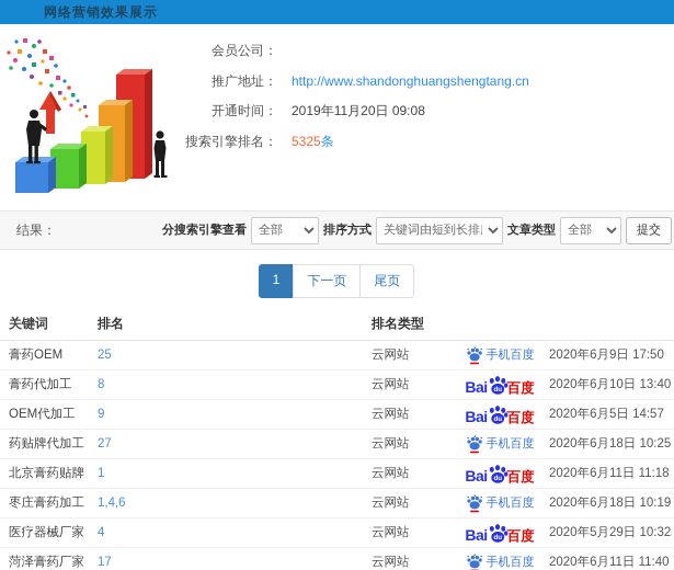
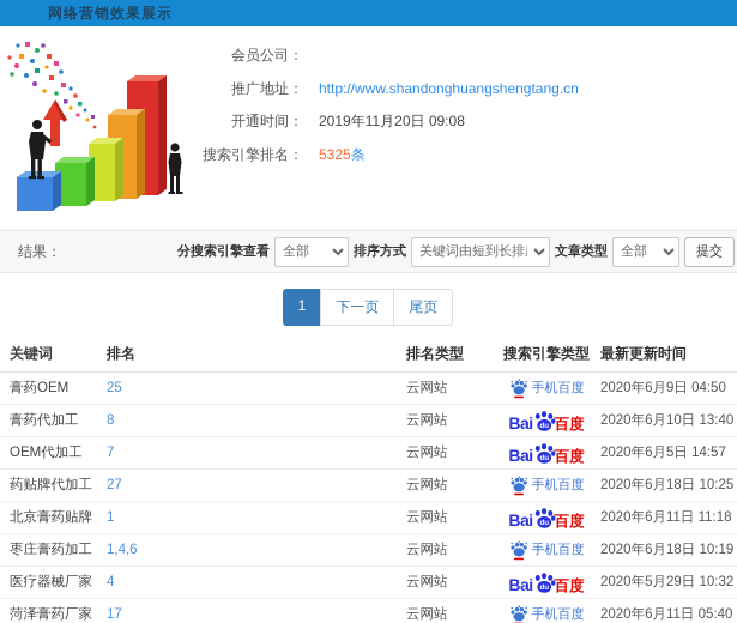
  网络营销效果展示
  会员公司：
  推广地址：
  http://www.shandonghuangshengtang.cn
  开通时间：
  2019年11月20日 09:08
  搜索引擎排名：
  5325条
  结果：
  分搜索引擎查看
  全部
  排序方式
  关键词由短到长排
  文章类型
  全部
  提交
  1
  下一页
  尾页
  关键词
  排名
  排名类型
+ 搜索引擎类型
+ 最新更新时间
  膏药OEM
  25
  云网站
  手机百度
- 2020年6月9日 17:50
+ 2020年6月9日 04:50
  膏药代加工
  8
  云网站
  Bai
  百度
  2020年6月10日 13:40
  OEM代加工
- 9
+ 7
  云网站
  Bai
  百度
  2020年6月5日 14:57
  药贴牌代加工
  27
  云网站
  手机百度
  2020年6月18日 10:25
  北京膏药贴牌
  1
  云网站
  Bai
  百度
  2020年6月11日 11:18
  枣庄膏药加工
  1,4,6
  云网站
  手机百度
  2020年6月18日 10:19
  医疗器械厂家
  4
  云网站
  Bai
  百度
  2020年5月29日 10:32
  菏泽膏药厂家
  17
  云网站
  手机百度
- 2020年6月11日 11:40
+ 2020年6月11日 05:40
